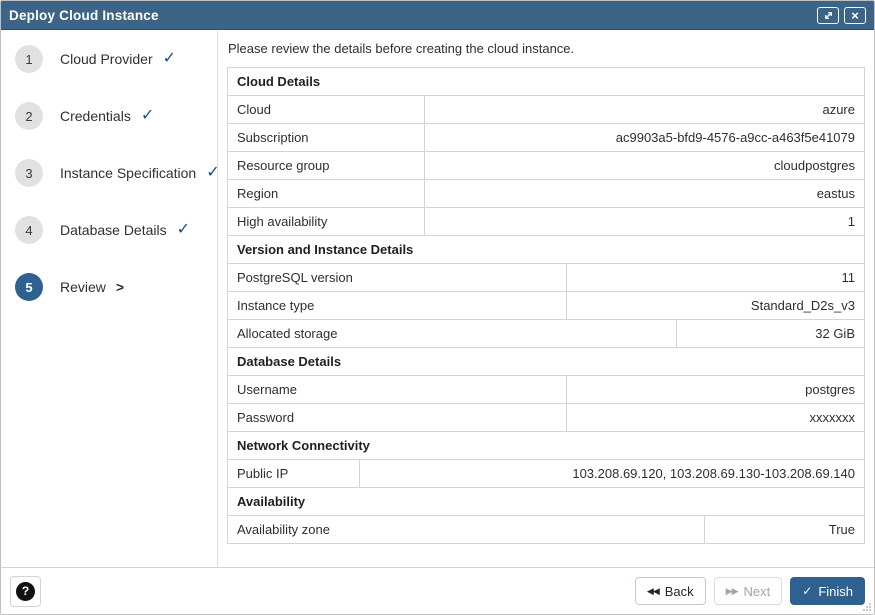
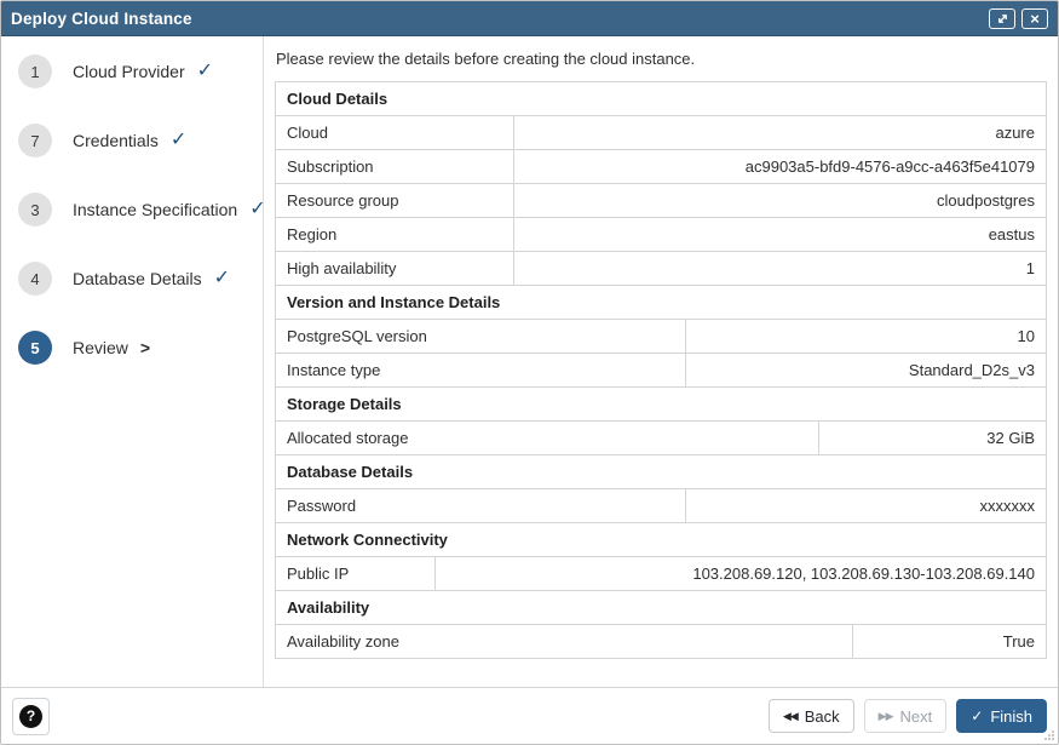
  Deploy Cloud Instance
  ×
  1
  Cloud Provider
  ✓
- 2
+ 7
  Credentials
  ✓
  3
  Instance Specification
  ✓
  4
  Database Details
  ✓
  5
  Review
  >
  Please review the details before creating the cloud instance.
  Cloud Details
  Cloud
  azure
  Subscription
  ac9903a5-bfd9-4576-a9cc-a463f5e41079
  Resource group
  cloudpostgres
  Region
  eastus
  High availability
  1
  Version and Instance Details
  PostgreSQL version
- 11
+ 10
  Instance type
  Standard_D2s_v3
+ Storage Details
  Allocated storage
  32 GiB
  Database Details
- Username
- postgres
  Password
  xxxxxxx
  Network Connectivity
  Public IP
  103.208.69.120, 103.208.69.130-103.208.69.140
  Availability
  Availability zone
  True
  ?
  ◀◀
  Back
  ▶▶
  Next
  ✓
  Finish
